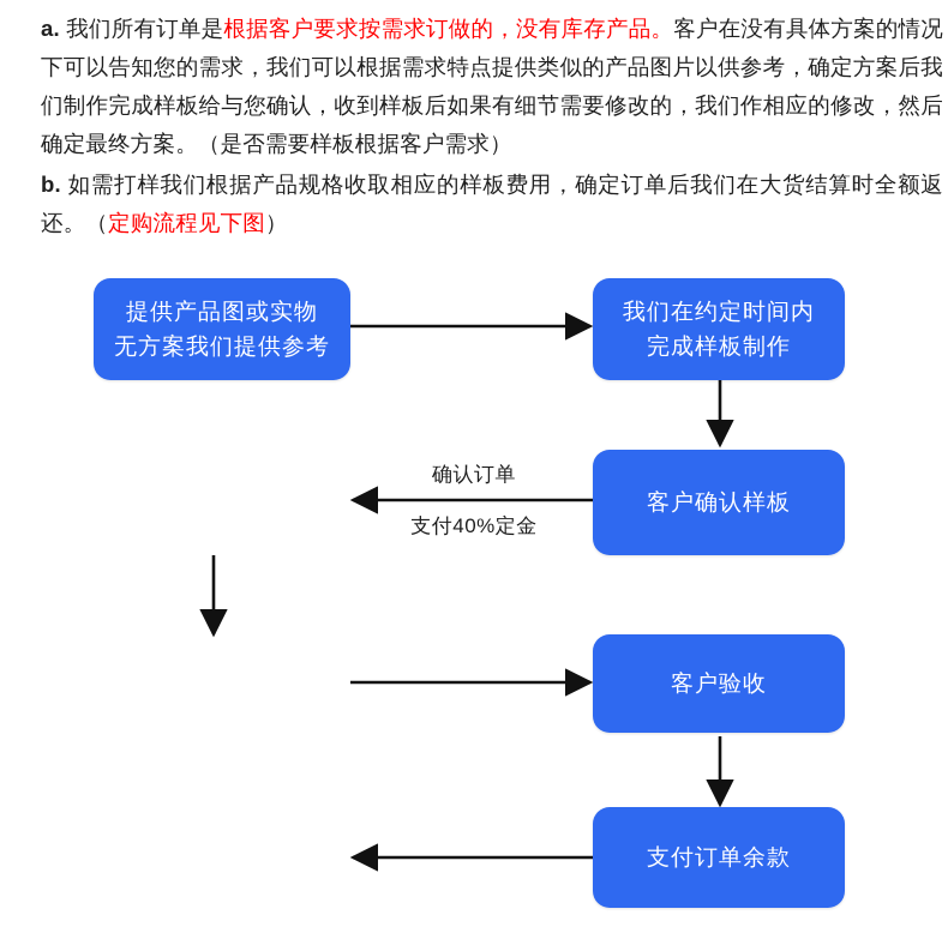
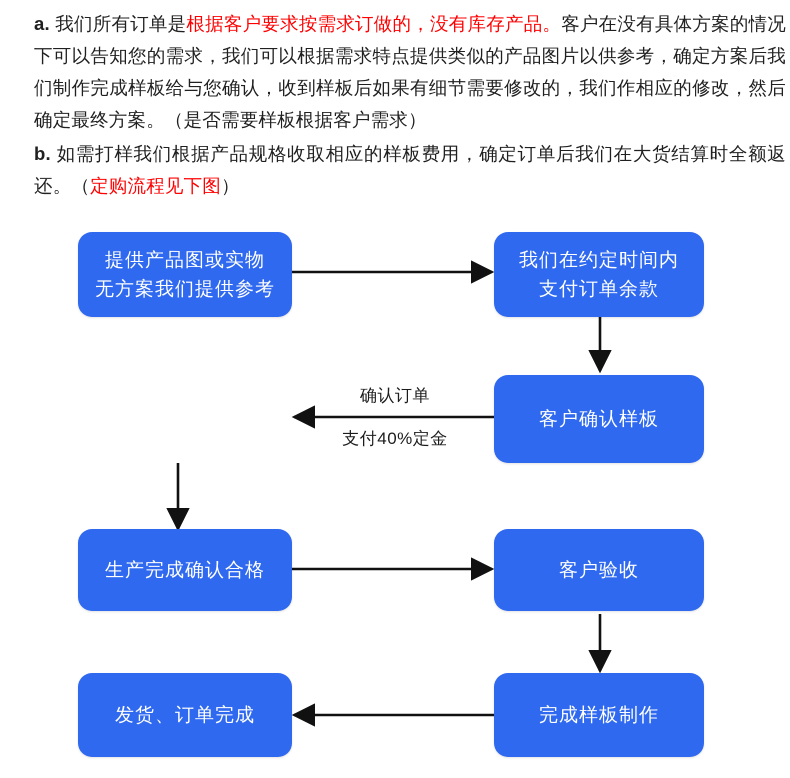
  a. 我们所有订单是根据客户要求按需求订做的，没有库存产品。客户在没有具体方案的情况下可以告知您的需求，我们可以根据需求特点提供类似的产品图片以供参考，确定方案后我们制作完成样板给与您确认，收到样板后如果有细节需要修改的，我们作相应的修改，然后确定最终方案。（是否需要样板根据客户需求）
  b. 如需打样我们根据产品规格收取相应的样板费用，确定订单后我们在大货结算时全额返还。（定购流程见下图）
  提供产品图或实物
  无方案我们提供参考
  我们在约定时间内
- 完成样板制作
+ 支付订单余款
  客户确认样板
  确认订单
  支付40%定金
+ 生产完成确认合格
  客户验收
+ 发货、订单完成
- 支付订单余款
+ 完成样板制作
